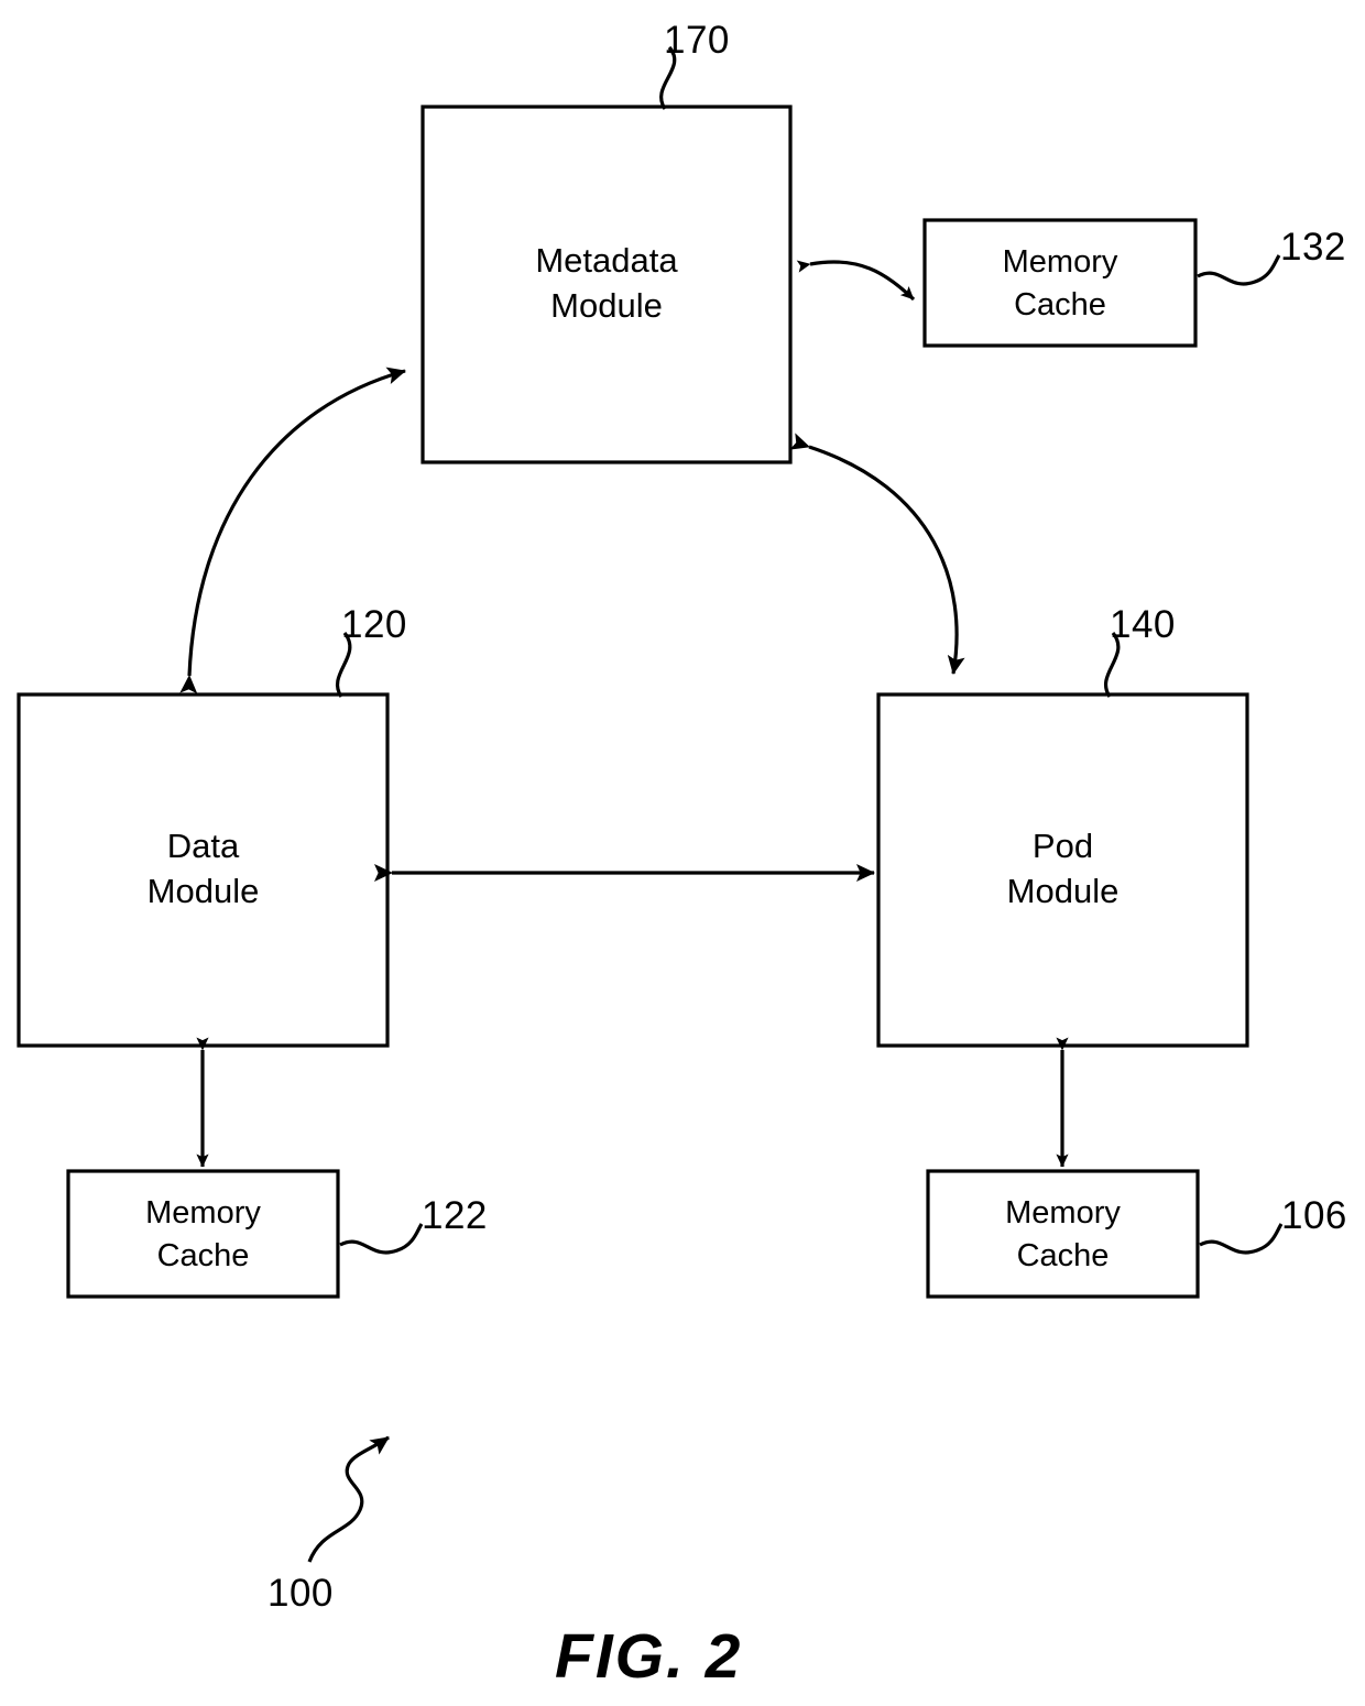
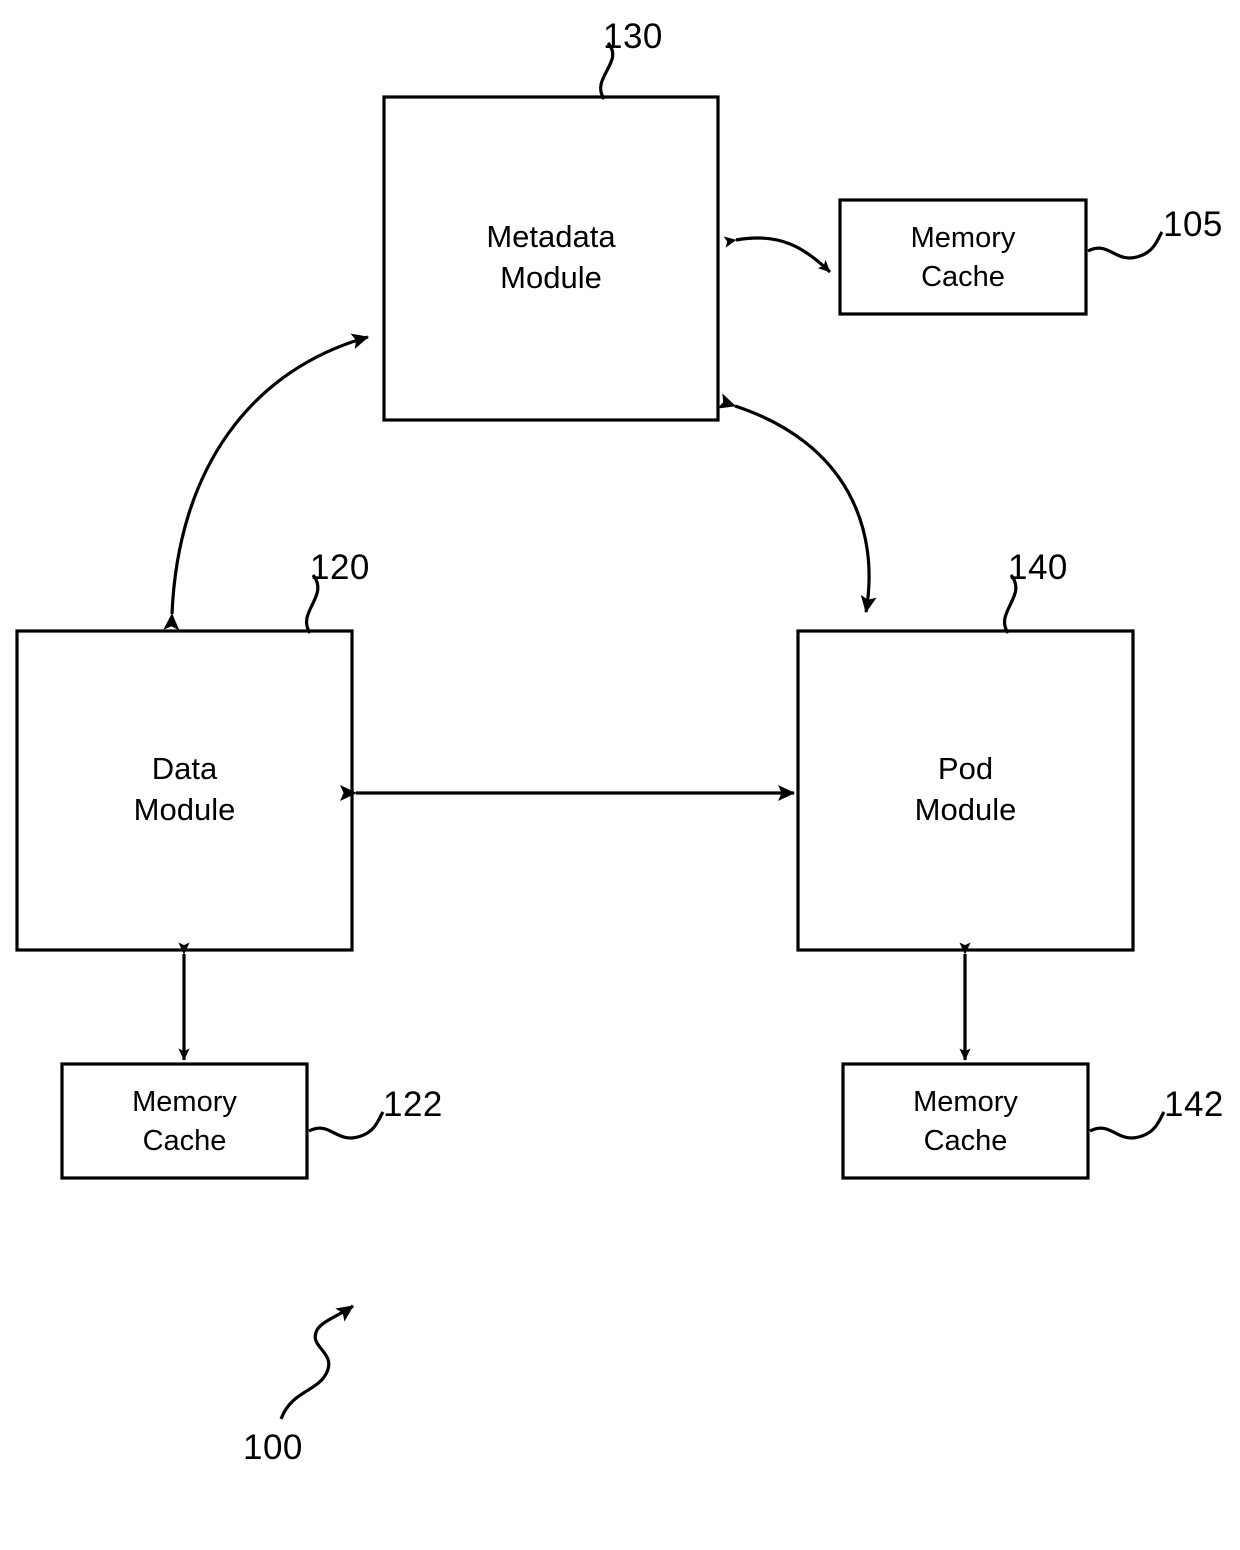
  Metadata
  Module
  Memory
  Cache
  Data
  Module
  Pod
  Module
  Memory
  Cache
  Memory
  Cache
- 170
+ 130
- 132
+ 105
  120
  140
  122
- 106
+ 142
  100
- FIG. 2
